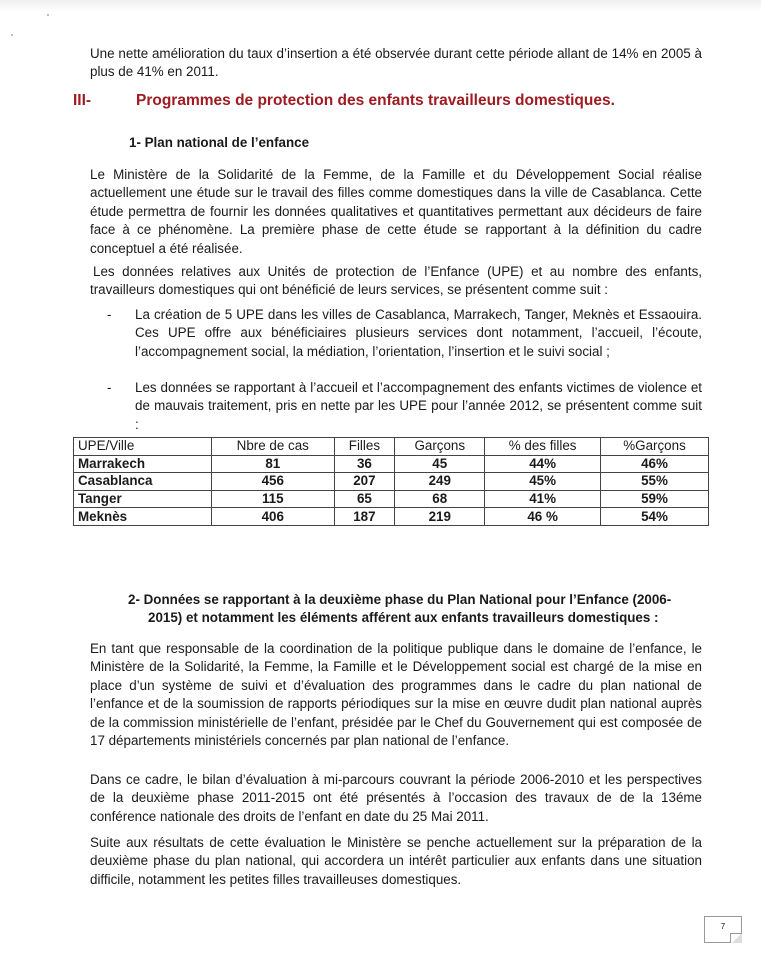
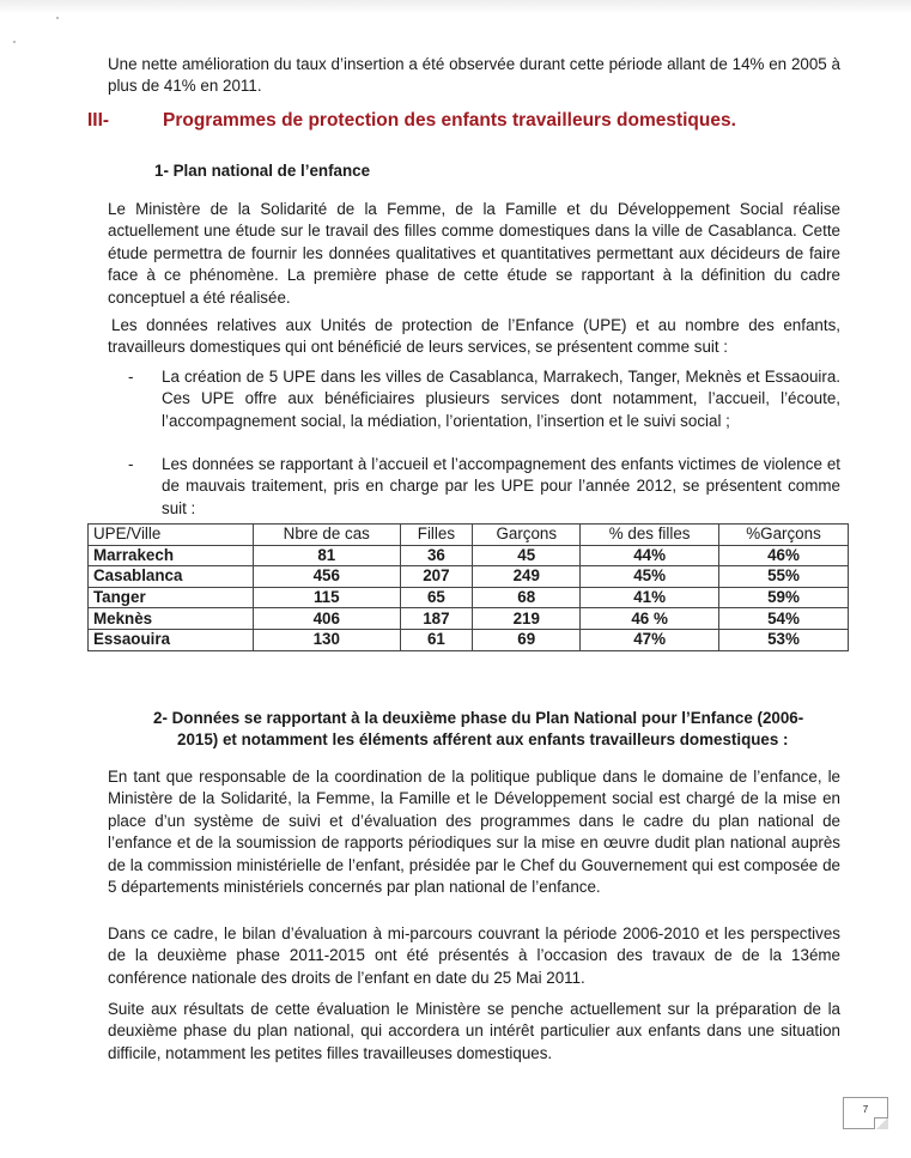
  Une nette amélioration du taux d’insertion a été observée durant cette période allant de 14% en 2005 à plus de 41% en 2011.
  III- Programmes de protection des enfants travailleurs domestiques.
  1- Plan national de l’enfance
  Le Ministère de la Solidarité de la Femme, de la Famille et du Développement Social réalise actuellement une étude sur le travail des filles comme domestiques dans la ville de Casablanca. Cette étude permettra de fournir les données qualitatives et quantitatives permettant aux décideurs de faire face à ce phénomène. La première phase de cette étude se rapportant à la définition du cadre conceptuel a été réalisée.
  Les données relatives aux Unités de protection de l’Enfance (UPE) et au nombre des enfants, travailleurs domestiques qui ont bénéficié de leurs services, se présentent comme suit :
  -
  La création de 5 UPE dans les villes de Casablanca, Marrakech, Tanger, Meknès et Essaouira. Ces UPE offre aux bénéficiaires plusieurs services dont notamment, l’accueil, l’écoute, l’accompagnement social, la médiation, l’orientation, l’insertion et le suivi social ;
  -
- Les données se rapportant à l’accueil et l’accompagnement des enfants victimes de violence et de mauvais traitement, pris en nette par les UPE pour l’année 2012, se présentent comme suit :
+ Les données se rapportant à l’accueil et l’accompagnement des enfants victimes de violence et de mauvais traitement, pris en charge par les UPE pour l’année 2012, se présentent comme suit :
  UPE/Ville	Nbre de cas	Filles	Garçons	% des filles	%Garçons
  Marrakech	81	36	45	44%	46%
  Casablanca	456	207	249	45%	55%
  Tanger	115	65	68	41%	59%
  Meknès	406	187	219	46 %	54%
+ Essaouira	130	61	69	47%	53%
  2- Données se rapportant à la deuxième phase du Plan National pour l’Enfance (2006-
  2015) et notamment les éléments afférent aux enfants travailleurs domestiques :
- En tant que responsable de la coordination de la politique publique dans le domaine de l’enfance, le Ministère de la Solidarité, la Femme, la Famille et le Développement social est chargé de la mise en place d’un système de suivi et d’évaluation des programmes dans le cadre du plan national de l’enfance et de la soumission de rapports périodiques sur la mise en œuvre dudit plan national auprès de la commission ministérielle de l’enfant, présidée par le Chef du Gouvernement qui est composée de 17 départements ministériels concernés par plan national de l’enfance.
+ En tant que responsable de la coordination de la politique publique dans le domaine de l’enfance, le Ministère de la Solidarité, la Femme, la Famille et le Développement social est chargé de la mise en place d’un système de suivi et d’évaluation des programmes dans le cadre du plan national de l’enfance et de la soumission de rapports périodiques sur la mise en œuvre dudit plan national auprès de la commission ministérielle de l’enfant, présidée par le Chef du Gouvernement qui est composée de 5 départements ministériels concernés par plan national de l’enfance.
  Dans ce cadre, le bilan d’évaluation à mi-parcours couvrant la période 2006-2010 et les perspectives de la deuxième phase 2011-2015 ont été présentés à l’occasion des travaux de de la 13éme conférence nationale des droits de l’enfant en date du 25 Mai 2011.
  Suite aux résultats de cette évaluation le Ministère se penche actuellement sur la préparation de la deuxième phase du plan national, qui accordera un intérêt particulier aux enfants dans une situation difficile, notamment les petites filles travailleuses domestiques.
  7
